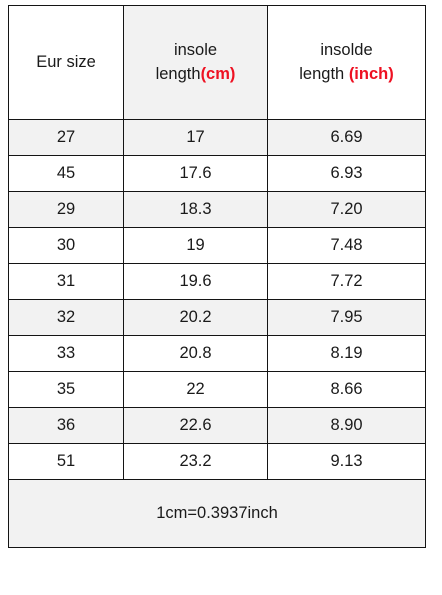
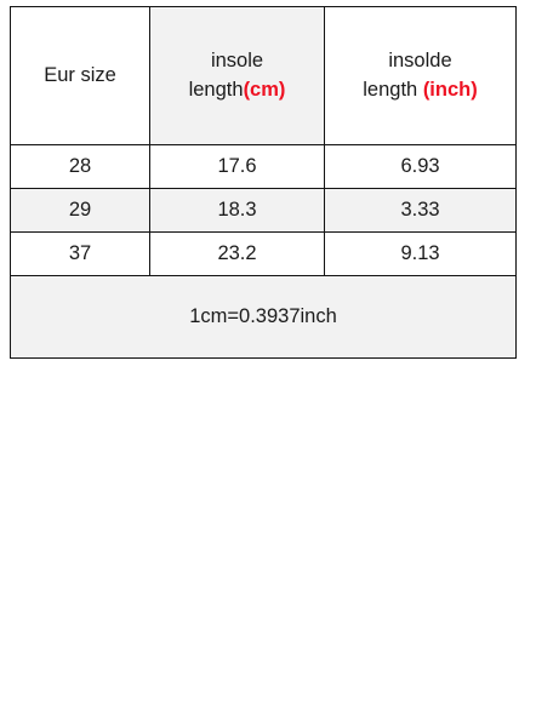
  Eur size	insole length(cm)	insolde length (inch)
- 27	17	6.69
- 45	17.6	6.93
+ 28	17.6	6.93
- 29	18.3	7.20
+ 29	18.3	3.33
- 30	19	7.48
- 31	19.6	7.72
- 32	20.2	7.95
- 33	20.8	8.19
- 35	22	8.66
- 36	22.6	8.90
- 51	23.2	9.13
+ 37	23.2	9.13
  1cm=0.3937inch
